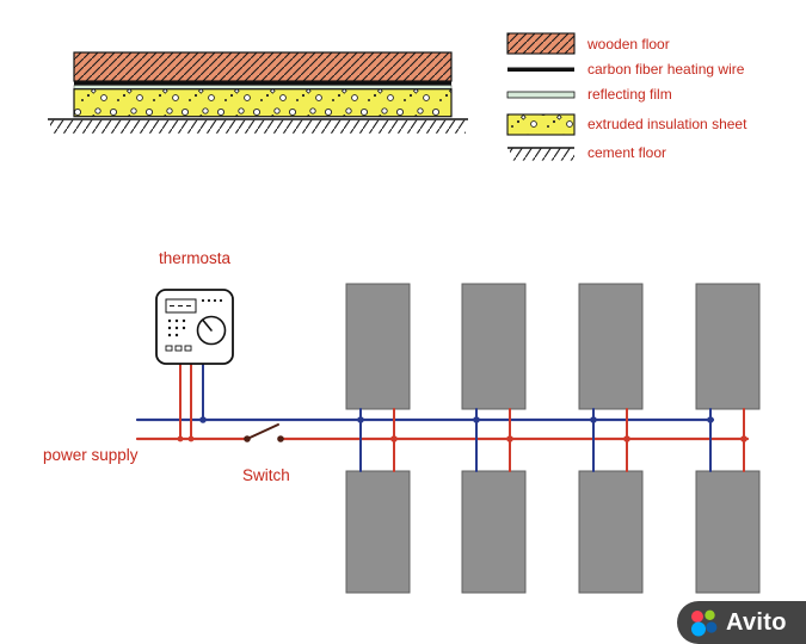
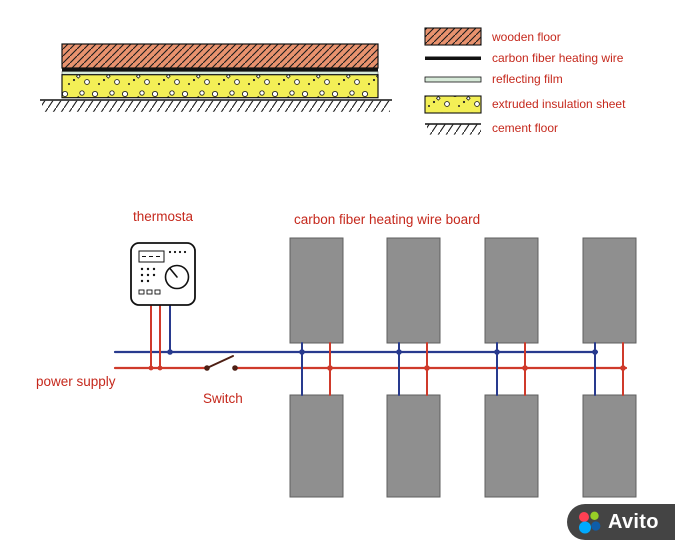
  wooden floor
  carbon fiber heating wire
  reflecting film
  extruded insulation sheet
  cement floor
  thermosta
+ carbon fiber heating wire board
  power supply
  Switch
  Avito
